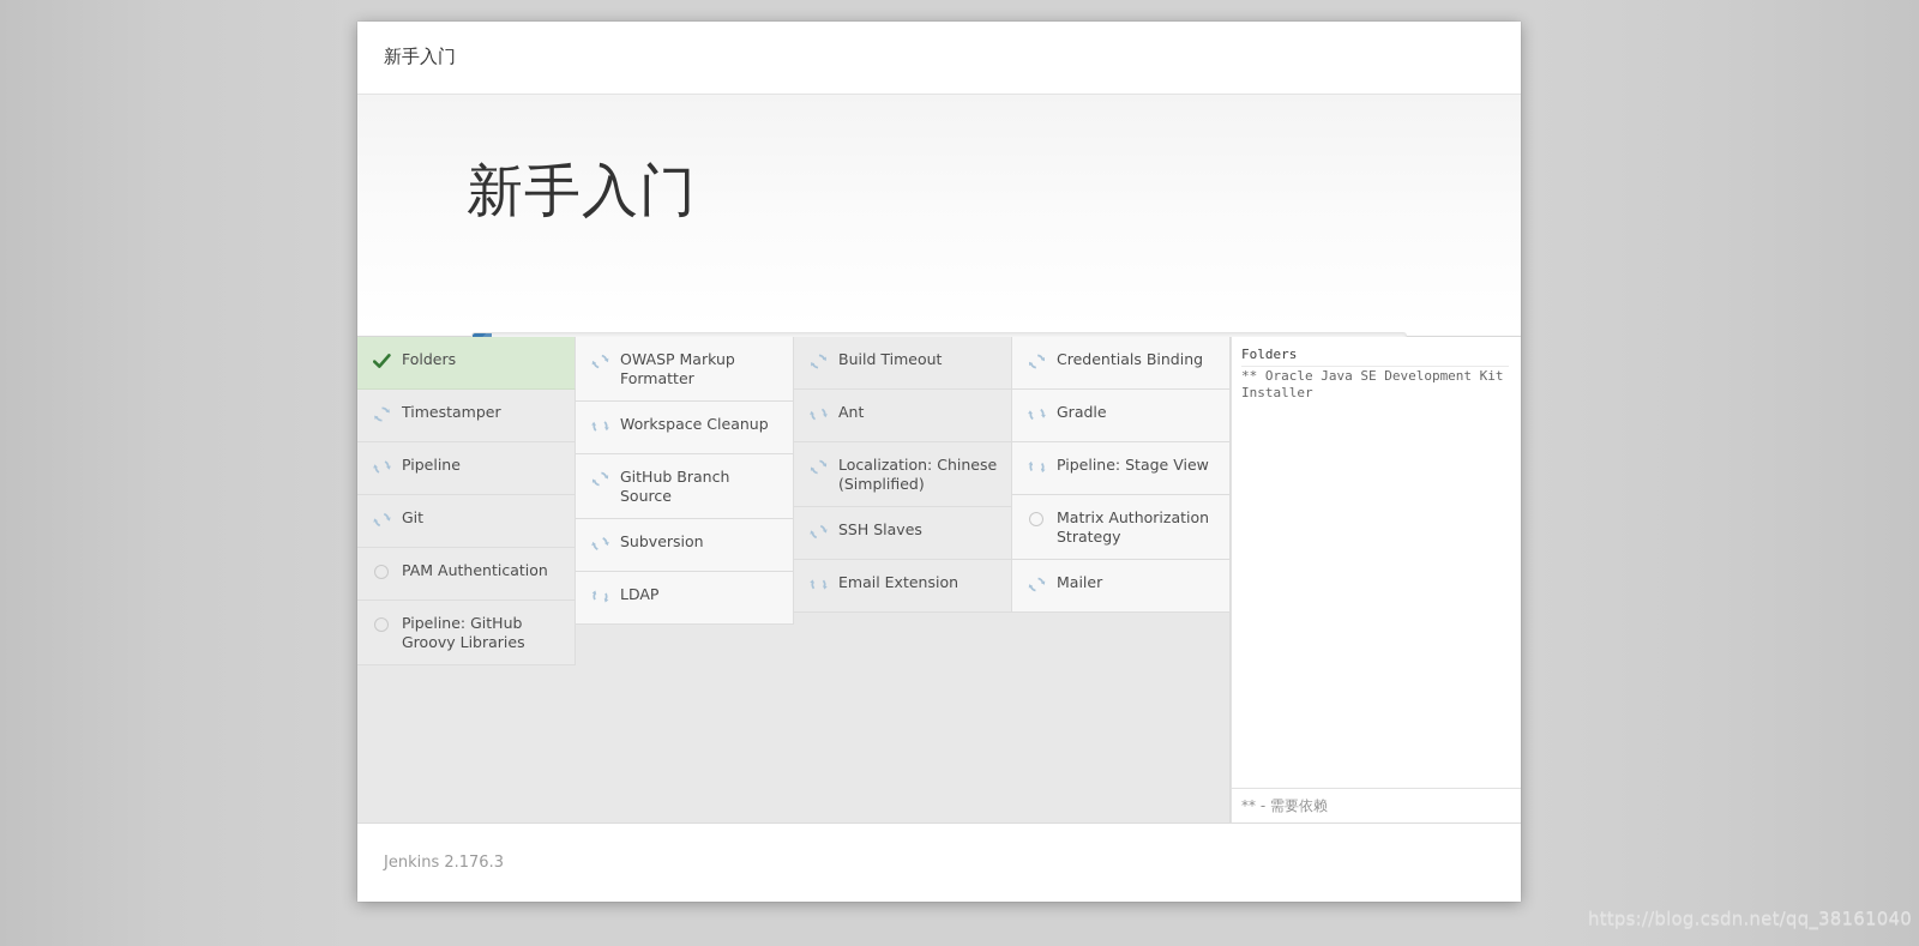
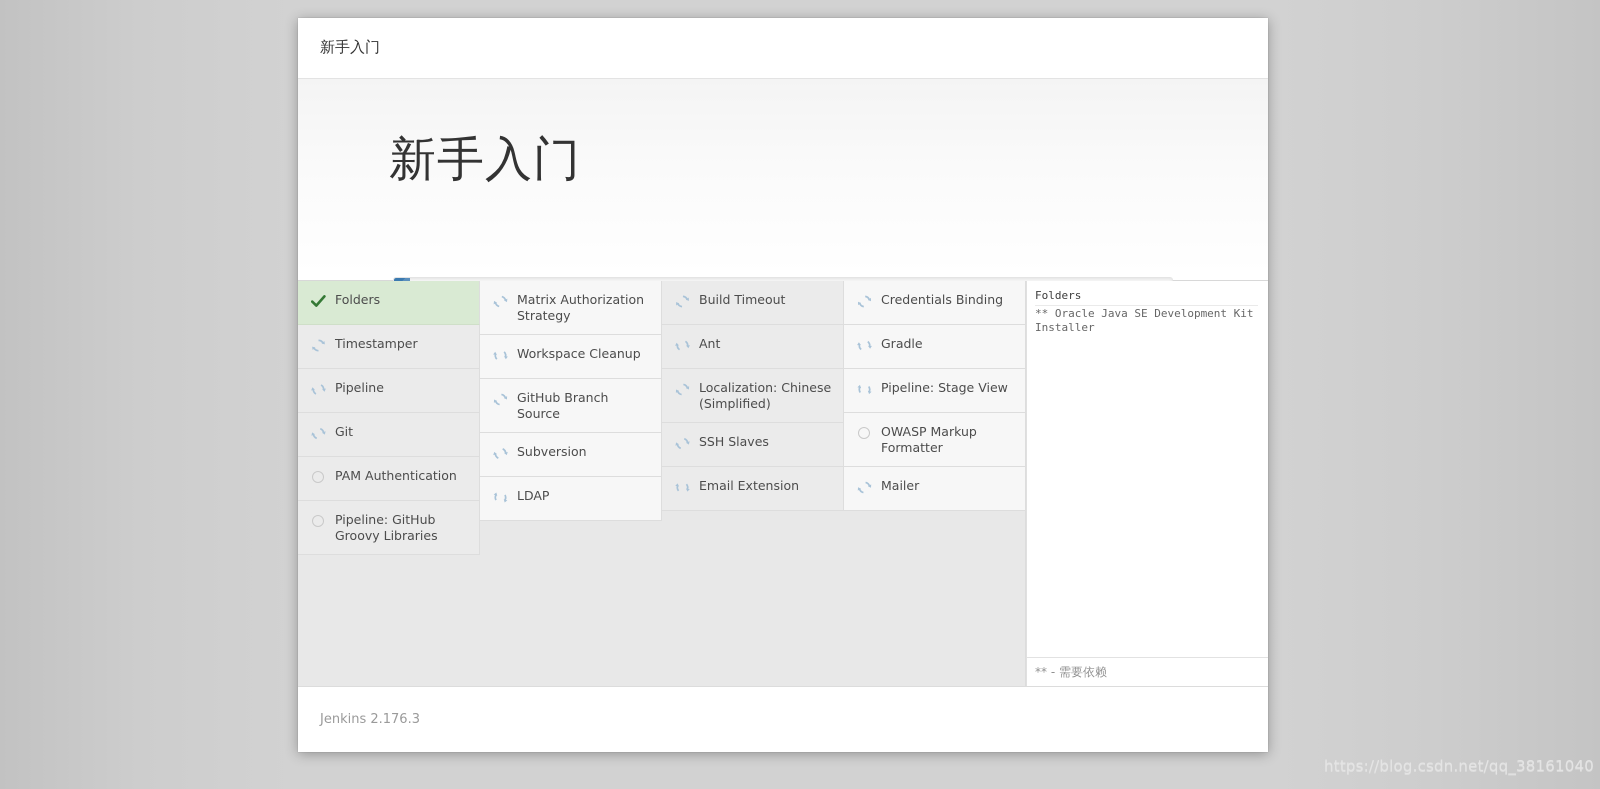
  新手入门
  新手入门
  Folders
  Timestamper
  Pipeline
  Git
  PAM Authentication
  Pipeline: GitHub Groovy Libraries
- OWASP Markup Formatter
+ Matrix Authorization Strategy
  Workspace Cleanup
  GitHub Branch Source
  Subversion
  LDAP
  Build Timeout
  Ant
  Localization: Chinese (Simplified)
  SSH Slaves
  Email Extension
  Credentials Binding
  Gradle
  Pipeline: Stage View
- Matrix Authorization Strategy
+ OWASP Markup Formatter
  Mailer
  Folders
  ** Oracle Java SE Development Kit Installer
  ** - 需要依赖
  Jenkins 2.176.3
  https://blog.csdn.net/qq_38161040
